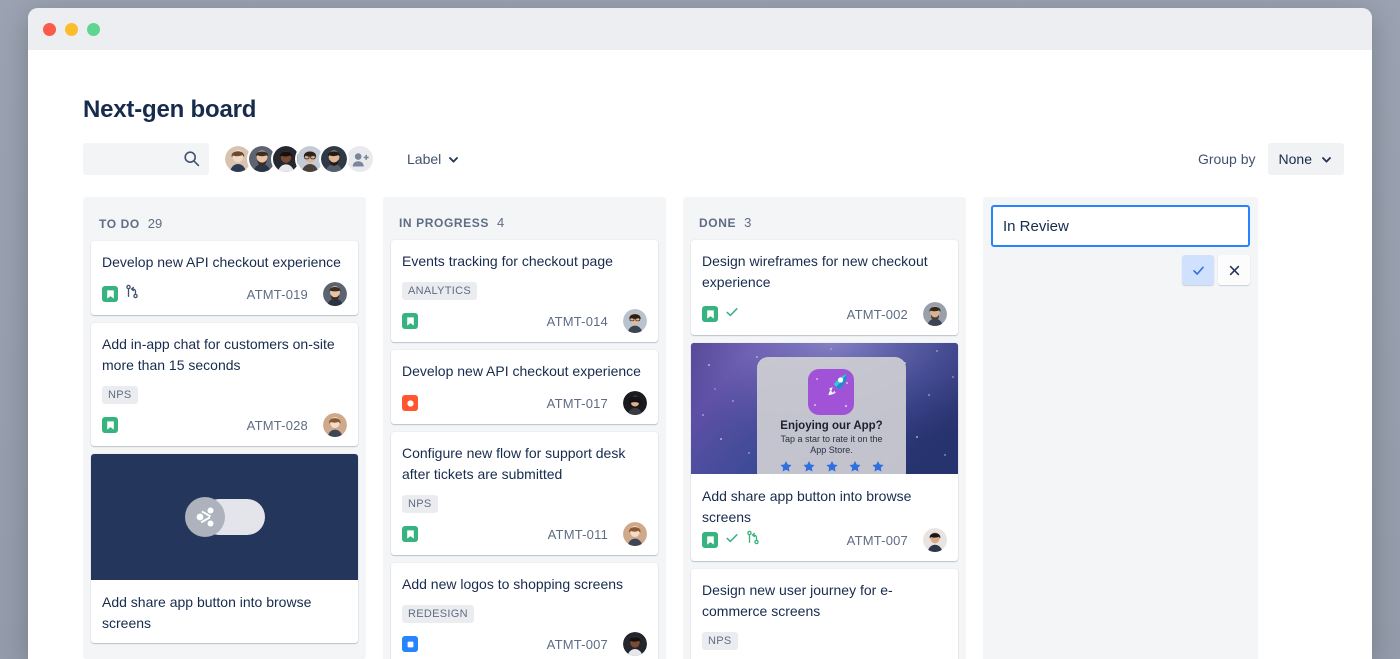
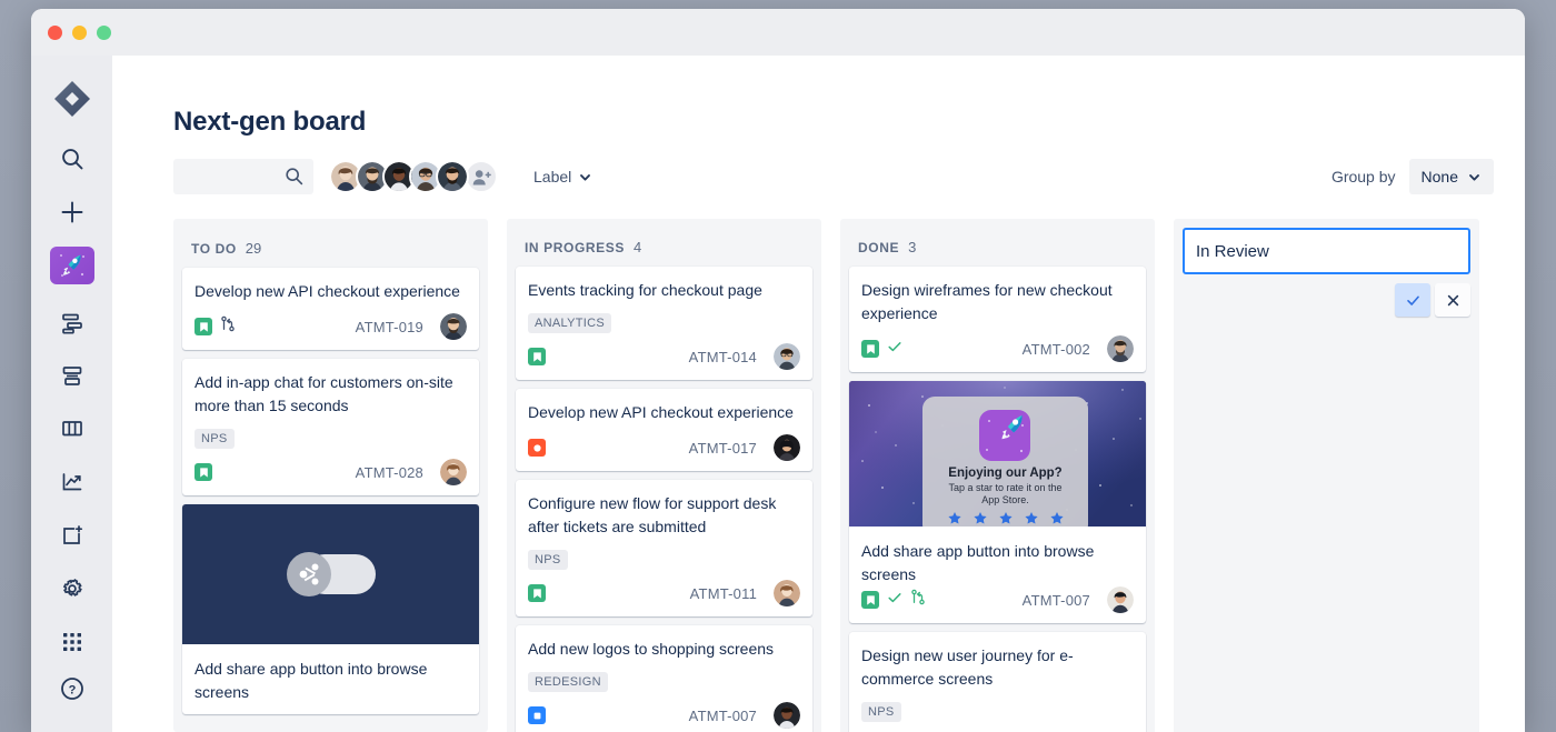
+ ?
  Next-gen board
  Label
  Group by
  None
  TO DO
  29
  Develop new API checkout experience
  ATMT-019
  Add in-app chat for customers on-site more than 15 seconds
  NPS
  ATMT-028
  Add share app button into browse screens
  IN PROGRESS
  4
  Events tracking for checkout page
  ANALYTICS
  ATMT-014
  Develop new API checkout experience
  ATMT-017
  Configure new flow for support desk after tickets are submitted
  NPS
  ATMT-011
  Add new logos to shopping screens
  REDESIGN
  ATMT-007
  DONE
  3
  Design wireframes for new checkout experience
  ATMT-002
  Enjoying our App?
  Tap a star to rate it on the
  App Store.
  Add share app button into browse screens
  ATMT-007
  Design new user journey for e-commerce screens
  NPS
  In Review
